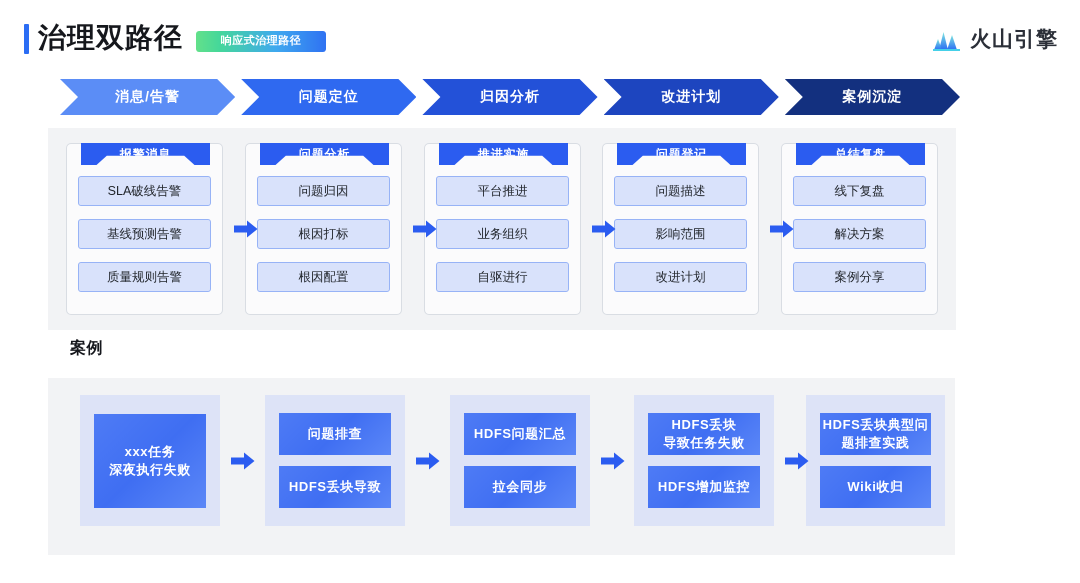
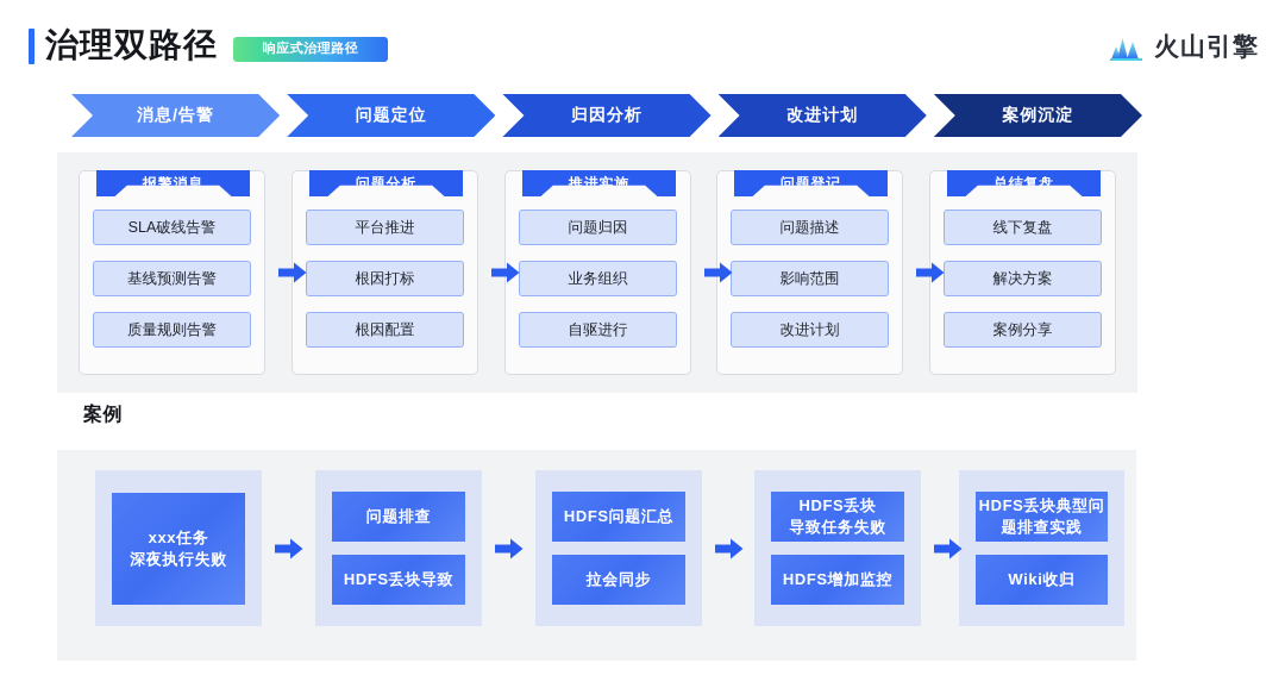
  治理双路径
  响应式治理路径
  火山引擎
  消息/告警
  问题定位
  归因分析
  改进计划
  案例沉淀
  报警消息
  SLA破线告警
  基线预测告警
  质量规则告警
  问题分析
- 问题归因
+ 平台推进
  根因打标
  根因配置
  推进实施
- 平台推进
+ 问题归因
  业务组织
  自驱进行
  问题登记
  问题描述
  影响范围
  改进计划
  总结复盘
  线下复盘
  解决方案
  案例分享
  案例
  xxx任务
  深夜执行失败
  问题排查
  HDFS丢块导致
  HDFS问题汇总
  拉会同步
  HDFS丢块
  导致任务失败
  HDFS增加监控
  HDFS丢块典型问
  题排查实践
  Wiki收归
